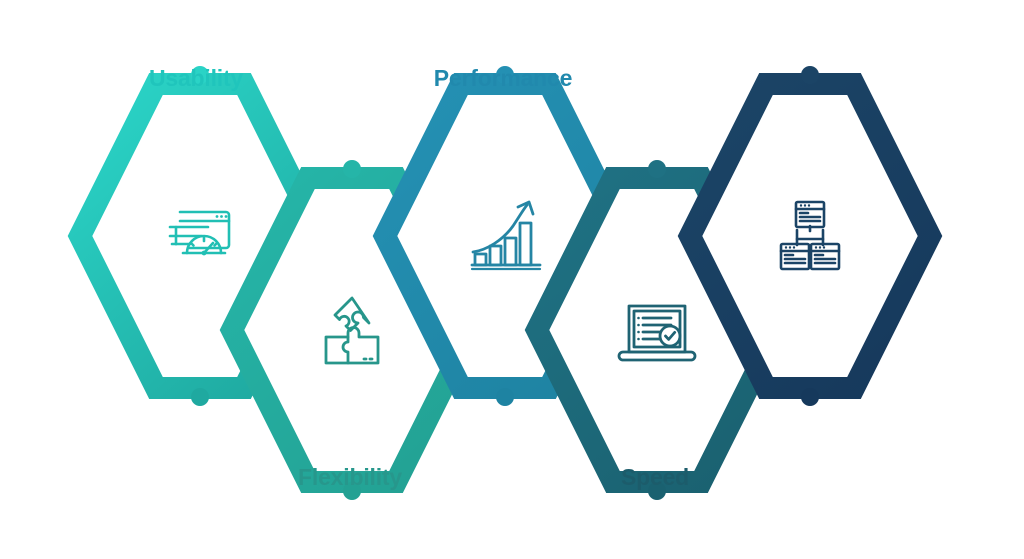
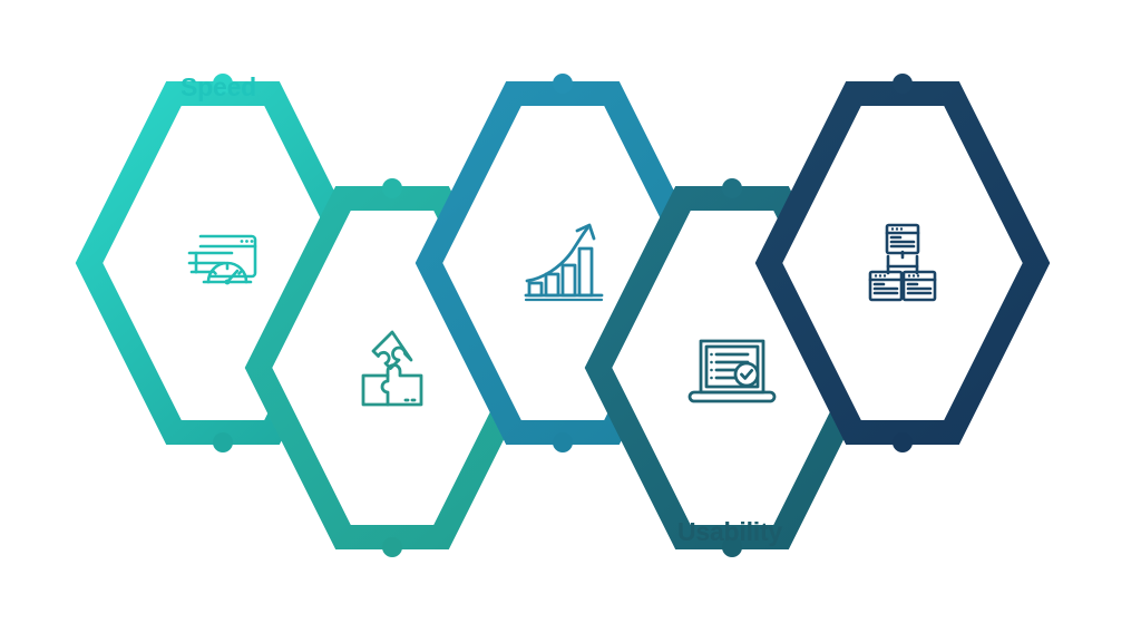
- Usability
+ Speed
- Flexibility
- Performance
- Speed
+ Usability
